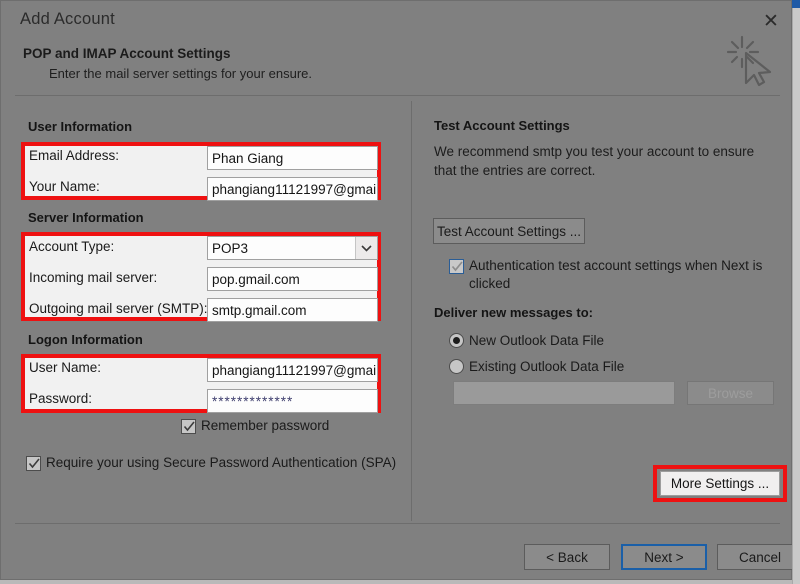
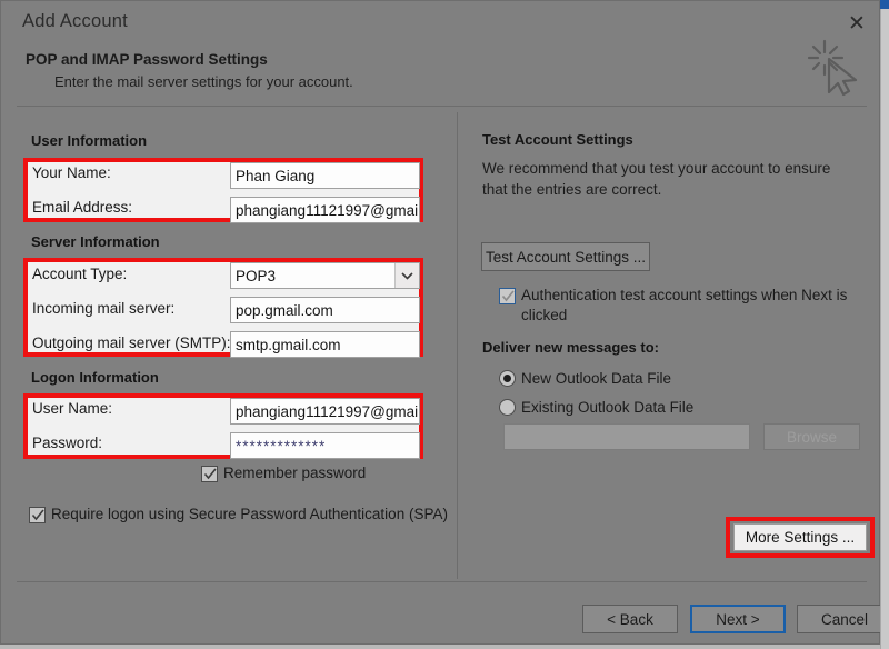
  Add Account
  ✕
- POP and IMAP Account Settings
+ POP and IMAP Password Settings
- Enter the mail server settings for your ensure.
+ Enter the mail server settings for your account.
  User Information
- Email Address:
+ Your Name:
  Phan Giang
- Your Name:
+ Email Address:
  phangiang11121997@gmail
  Server Information
  Account Type:
  POP3
  Incoming mail server:
  pop.gmail.com
  Outgoing mail server (SMTP):
  smtp.gmail.com
  Logon Information
  User Name:
  phangiang11121997@gmail
  Password:
  *************
  Remember password
- Require your using Secure Password Authentication (SPA)
+ Require logon using Secure Password Authentication (SPA)
  Test Account Settings
- We recommend smtp you test your account to ensure that the entries are correct.
+ We recommend that you test your account to ensure that the entries are correct.
  Test Account Settings ...
  Authentication test account settings when Next is clicked
  Deliver new messages to:
  New Outlook Data File
  Existing Outlook Data File
  More Settings ...
  < Back
  Next >
  Cancel
